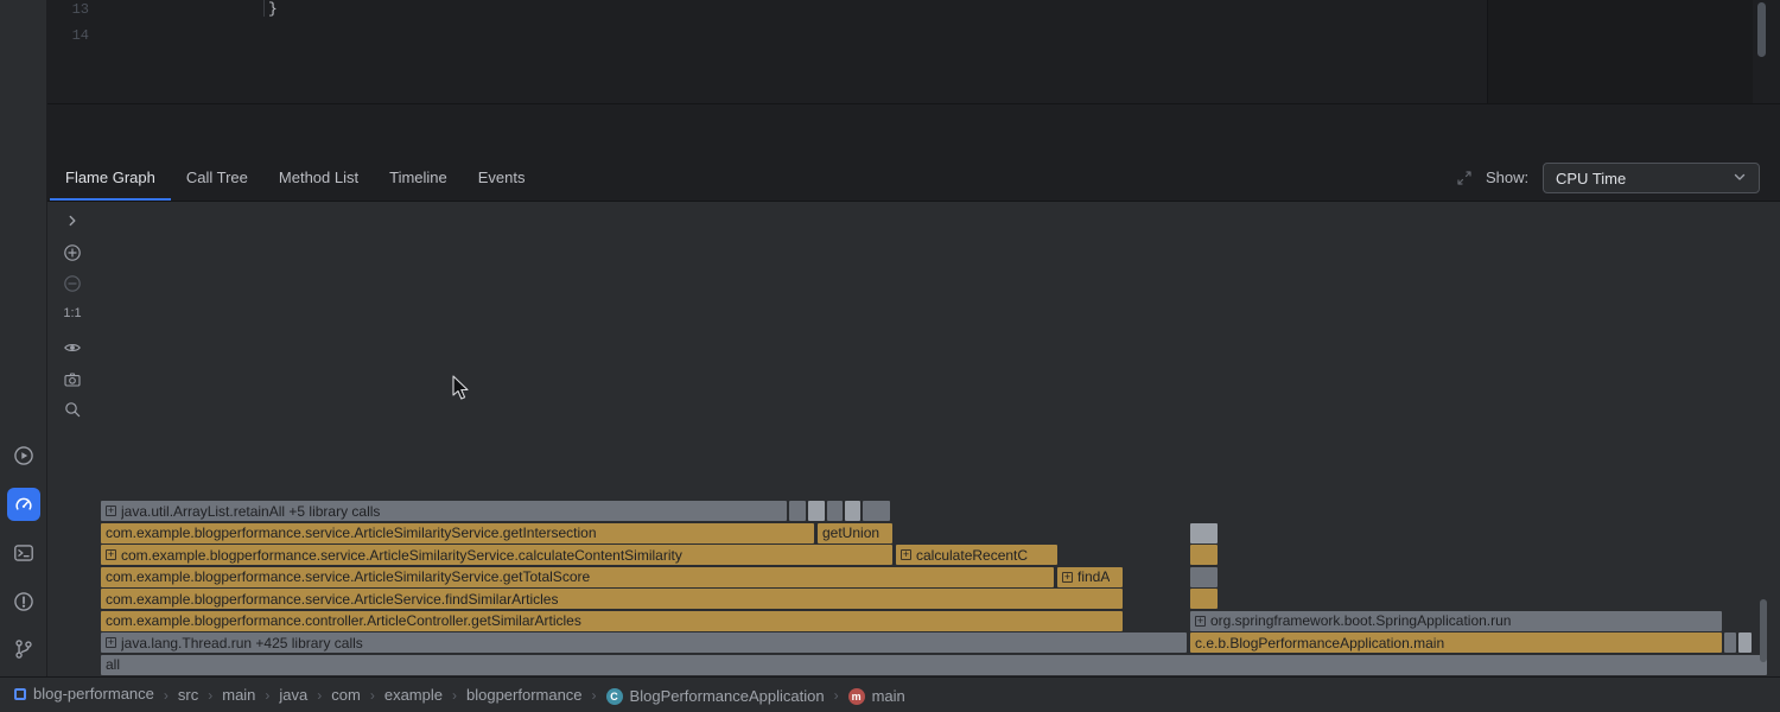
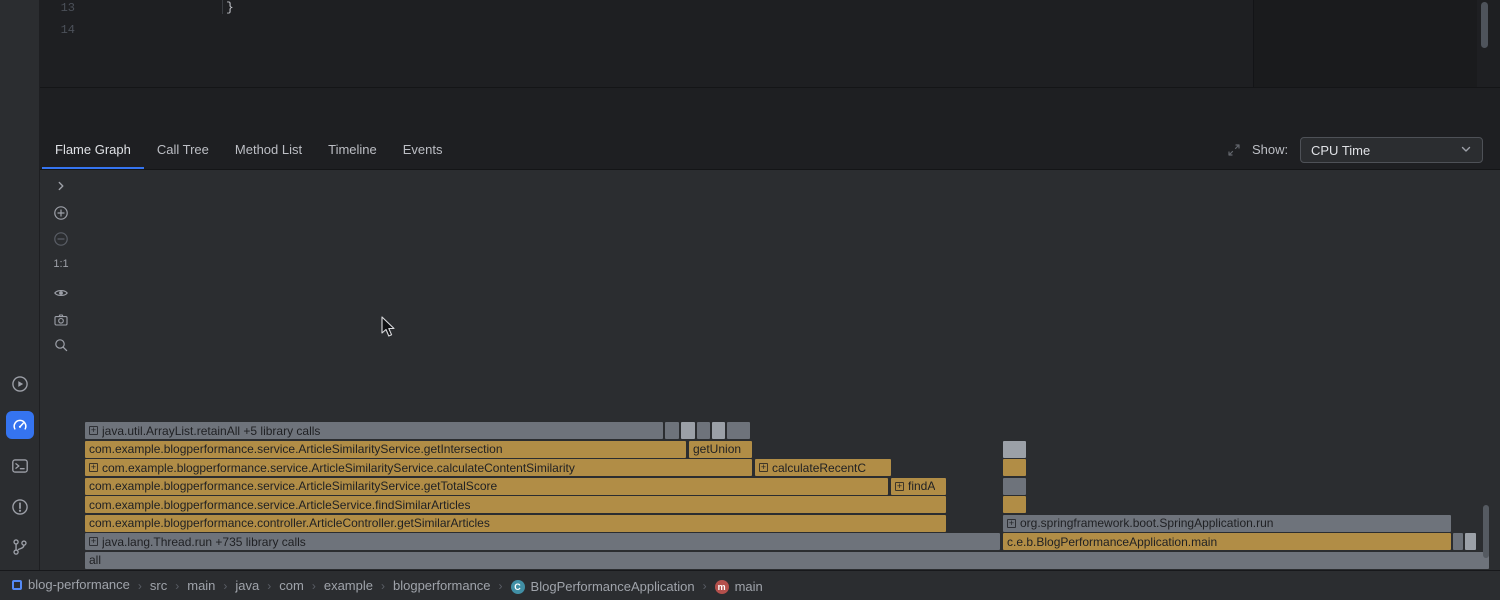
  13
  14
  }
  Flame Graph
  Call Tree
  Method List
  Timeline
  Events
  Show:
  CPU Time
  1:1
  +
  java.util.ArrayList.retainAll +5 library calls
  com.example.blogperformance.service.ArticleSimilarityService.getIntersection
  getUnion
  +
  com.example.blogperformance.service.ArticleSimilarityService.calculateContentSimilarity
  +
  calculateRecentC
  com.example.blogperformance.service.ArticleSimilarityService.getTotalScore
  +
  findA
  com.example.blogperformance.service.ArticleService.findSimilarArticles
  com.example.blogperformance.controller.ArticleController.getSimilarArticles
  +
  org.springframework.boot.SpringApplication.run
  +
- java.lang.Thread.run +425 library calls
+ java.lang.Thread.run +735 library calls
  c.e.b.BlogPerformanceApplication.main
  all
  blog-performance
  ›
  src
  ›
  main
  ›
  java
  ›
  com
  ›
  example
  ›
  blogperformance
  ›
  C
  BlogPerformanceApplication
  ›
  m
  main
